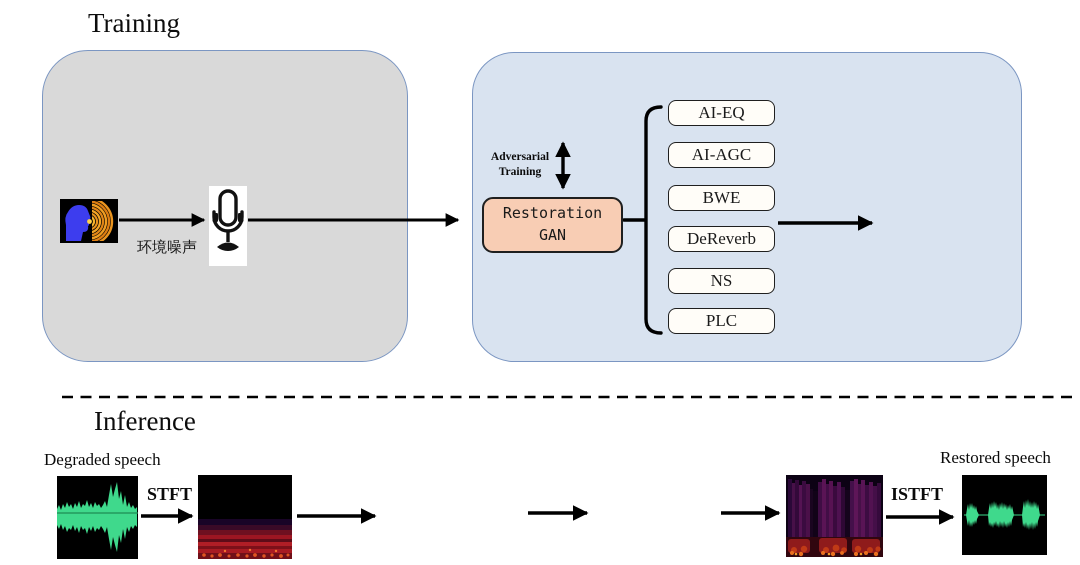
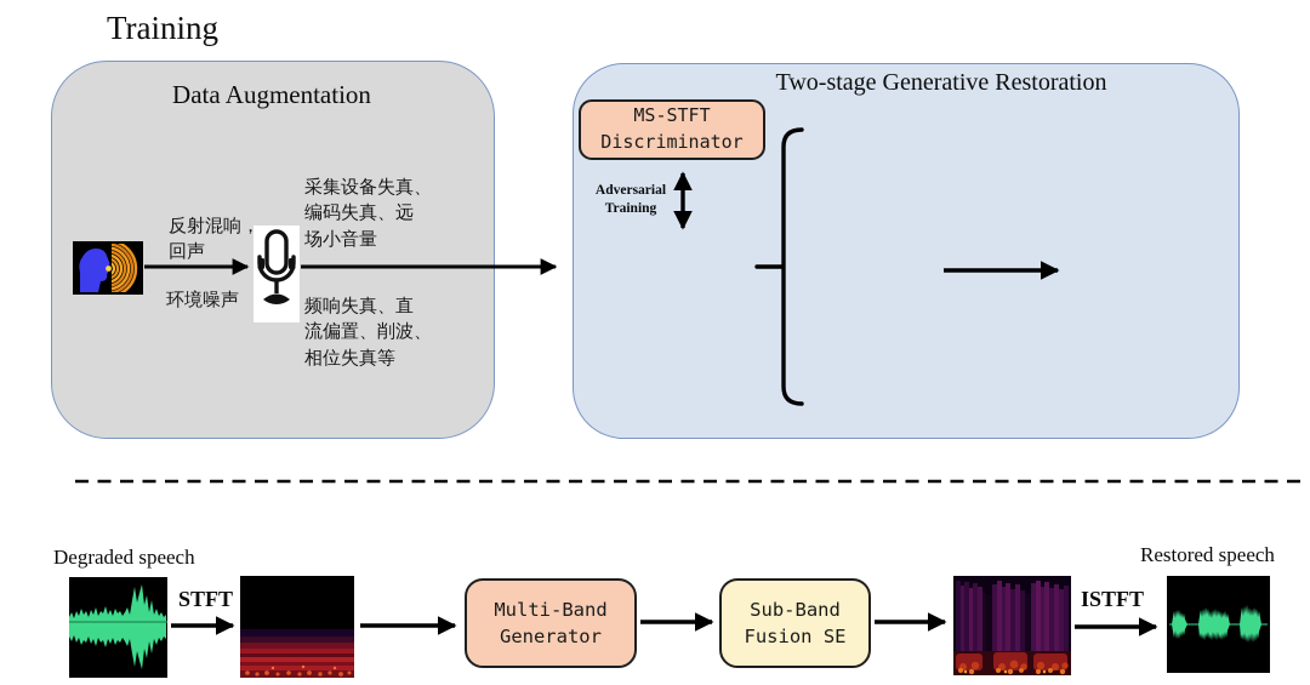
  Training
+ Data Augmentation
+ 反射混响，
+ 回声
  环境噪声
+ 采集设备失真、
+ 编码失真、远
+ 场小音量
+ 频响失真、直
+ 流偏置、削波、
+ 相位失真等
+ Two-stage Generative Restoration
+ MS-STFT
+ Discriminator
  Adversarial
  Training
- Restoration
- GAN
- AI-EQ
- AI-AGC
- BWE
- DeReverb
- NS
- PLC
- Inference
  Degraded speech
  STFT
+ Multi-Band
+ Generator
+ Sub-Band
+ Fusion SE
  ISTFT
  Restored speech
